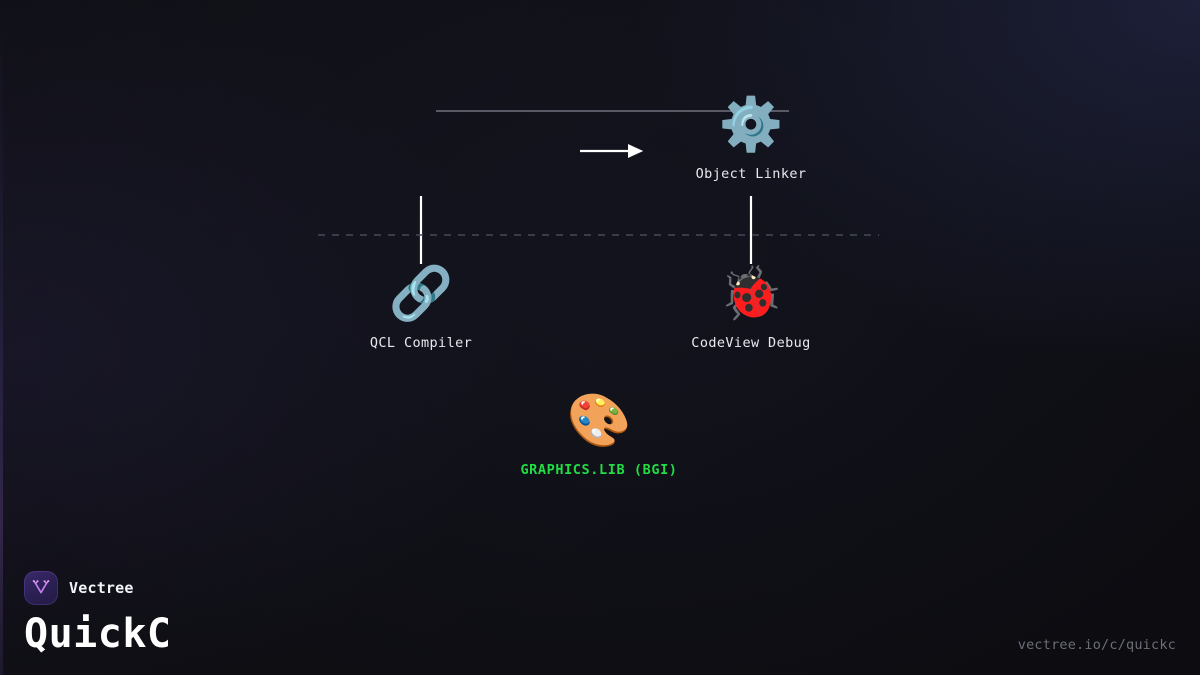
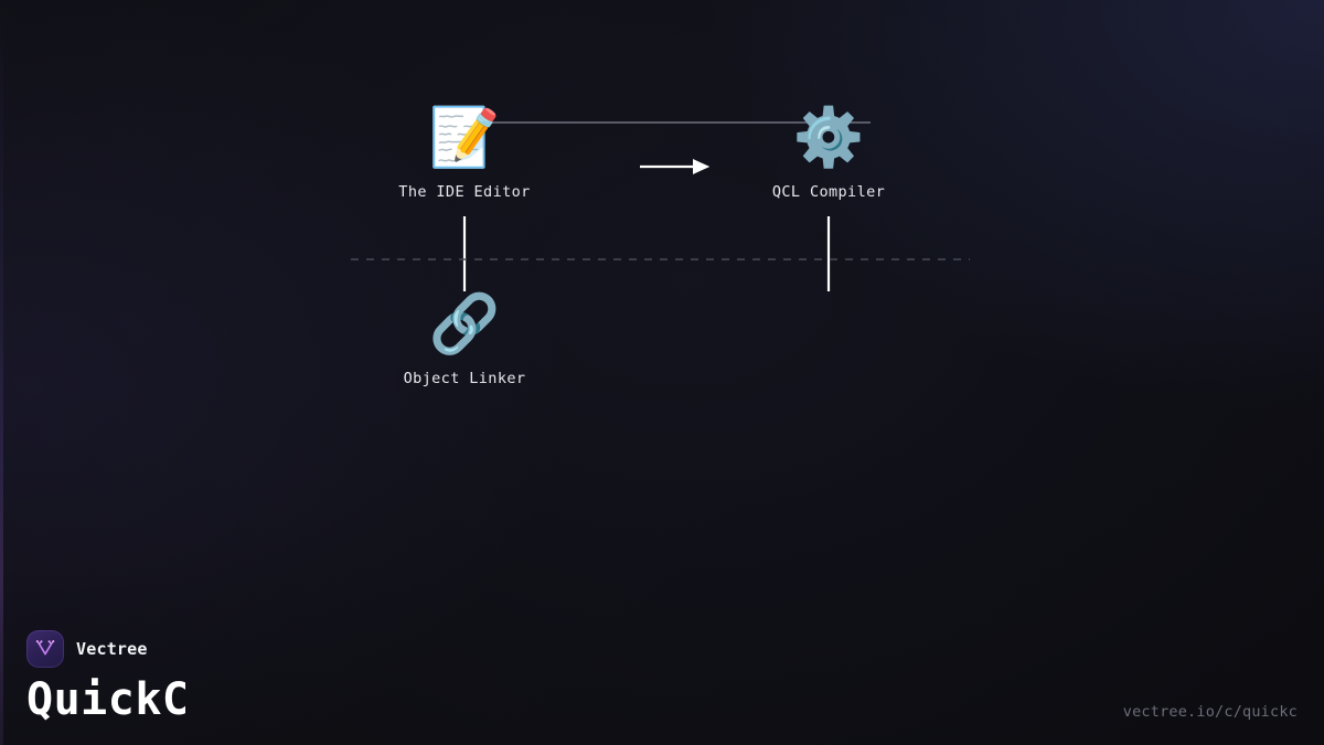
+ 📝
+ The IDE Editor
  ⚙️
- Object Linker
+ QCL Compiler
  🔗
- QCL Compiler
+ Object Linker
- 🐞
- CodeView Debug
- 🎨
- GRAPHICS.LIB (BGI)
  Vectree
  QuickC
  vectree.io/c/quickc
